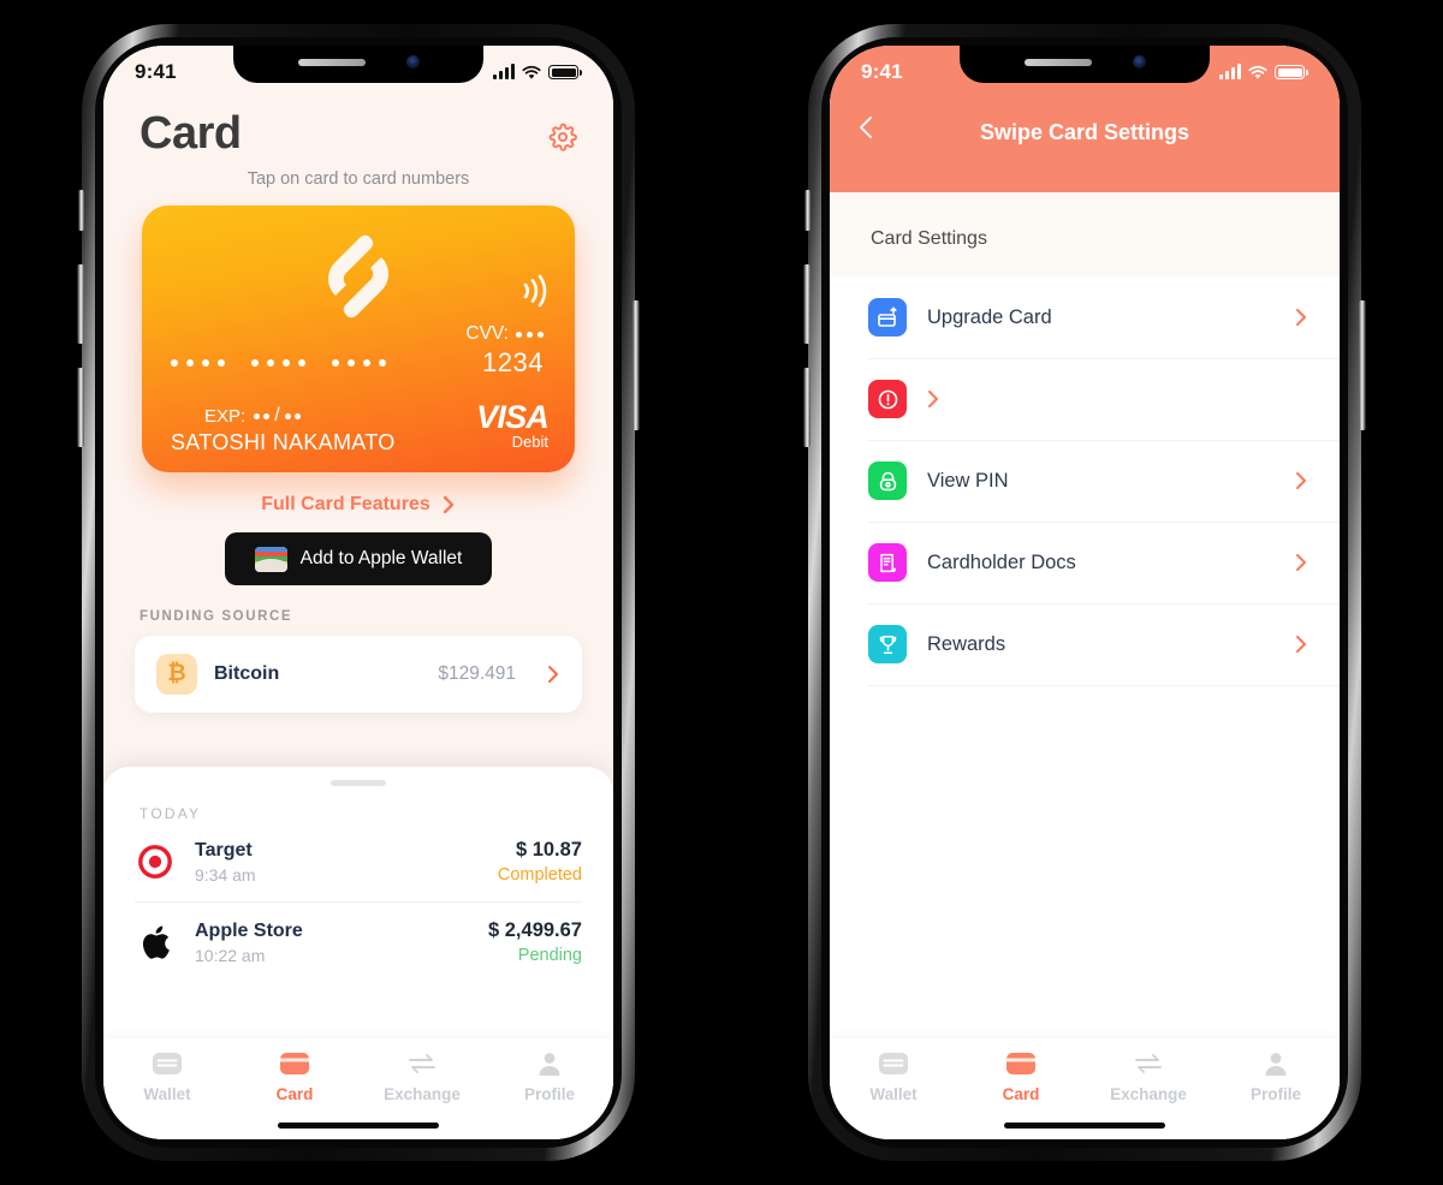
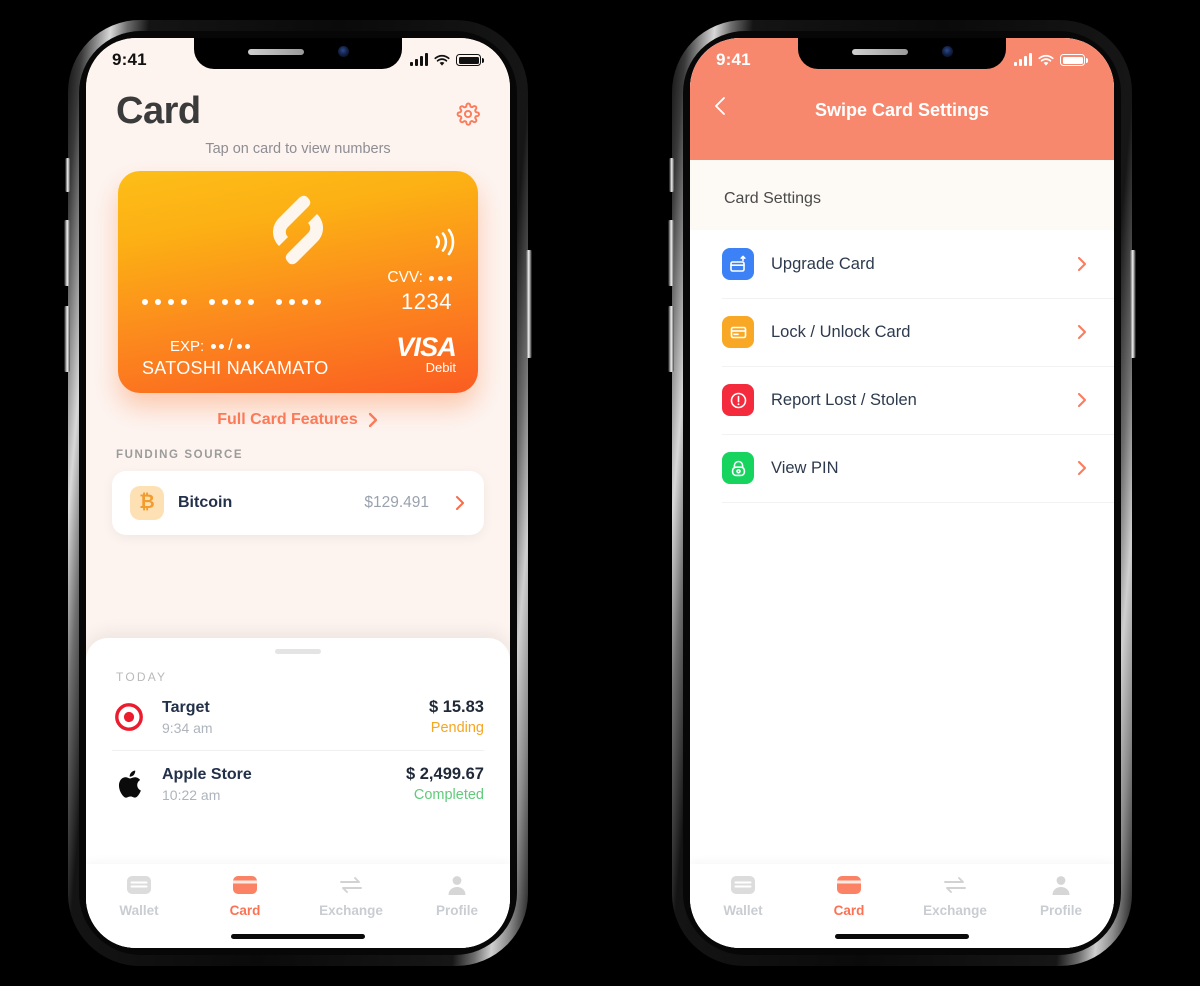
  9:41
  Card
- Tap on card to card numbers
+ Tap on card to view numbers
  CVV:
  1234
  EXP:
  /
  SATOSHI NAKAMATO
  VISA
  Debit
  Full Card Features
- Add to Apple Wallet
  FUNDING SOURCE
  ₿
  Bitcoin
  $129.491
  TODAY
  Target
  9:34 am
- $ 10.87
+ $ 15.83
- Completed
+ Pending
  Apple Store
  10:22 am
  $ 2,499.67
- Pending
+ Completed
  Wallet
  Card
  Exchange
  Profile
  9:41
  Swipe Card Settings
  Card Settings
  Upgrade Card
+ Lock / Unlock Card
+ Report Lost / Stolen
  View PIN
- Cardholder Docs
- Rewards
  Wallet
  Card
  Exchange
  Profile
